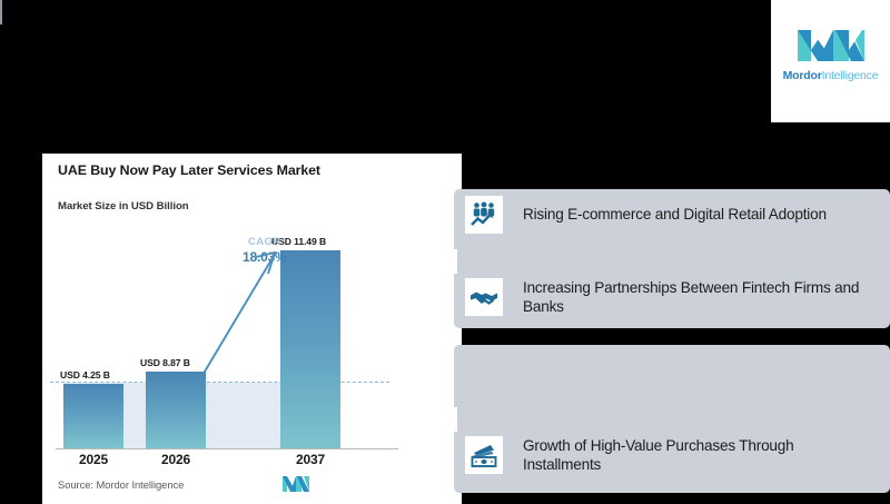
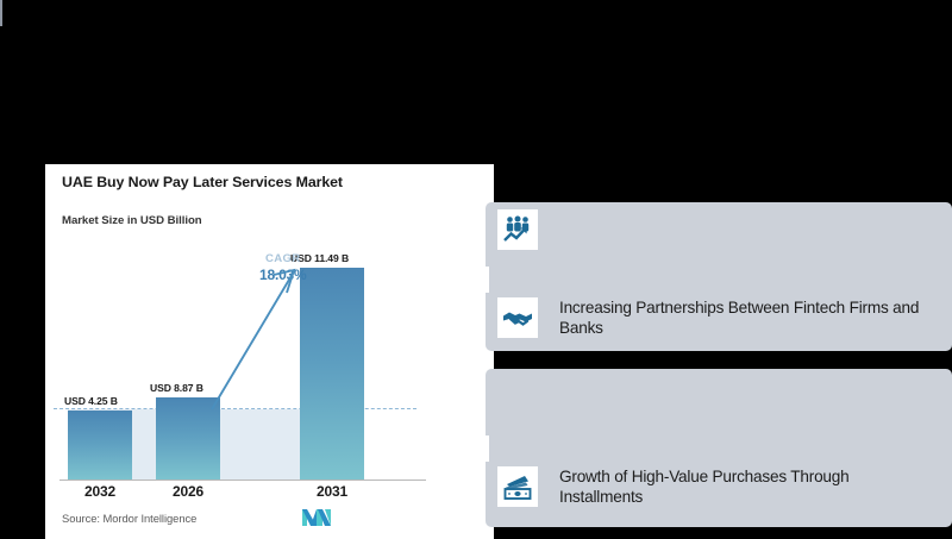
- MordorIntelligence
  UAE Buy Now Pay Later Services Market
  Market Size in USD Billion
  USD 4.25 B
  USD 8.87 B
  USD 11.49 B
  CAGR
  1803%
- 2025
+ 2032
  2026
- 2037
+ 2031
  Source: Mordor Intelligence
- Rising E-commerce and Digital Retail Adoption
  Increasing Partnerships Between Fintech Firms and Banks
  Growth of High-Value Purchases Through Installments
